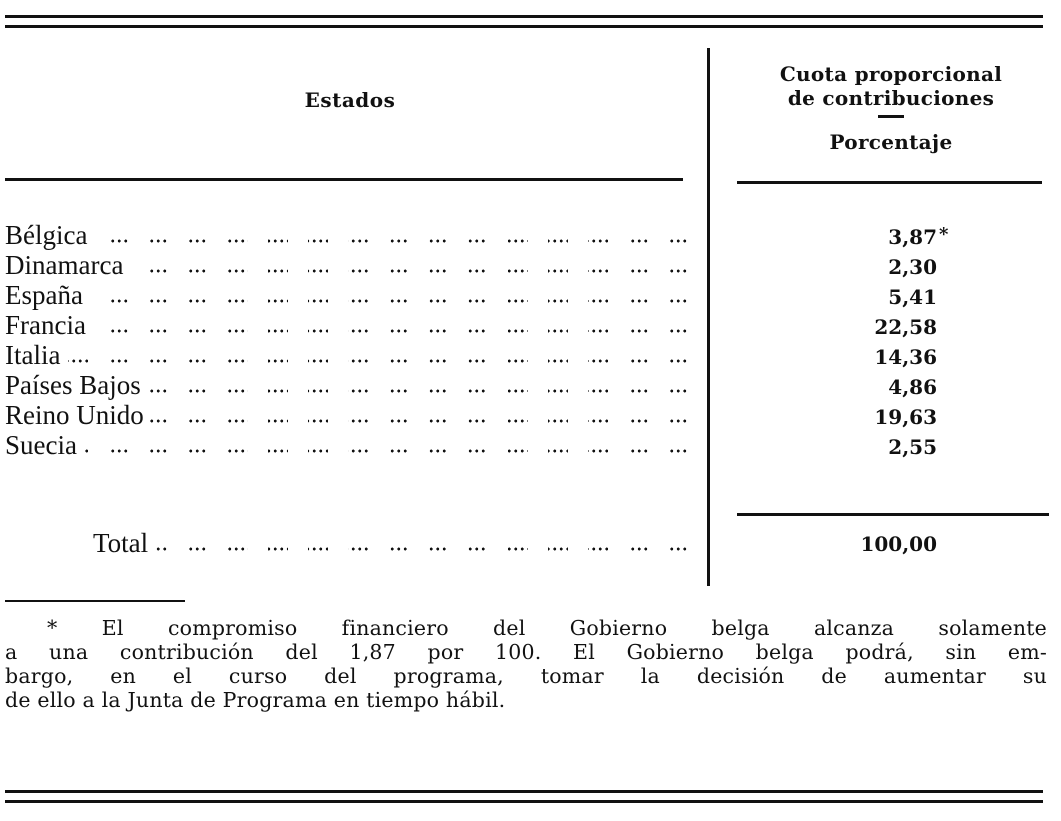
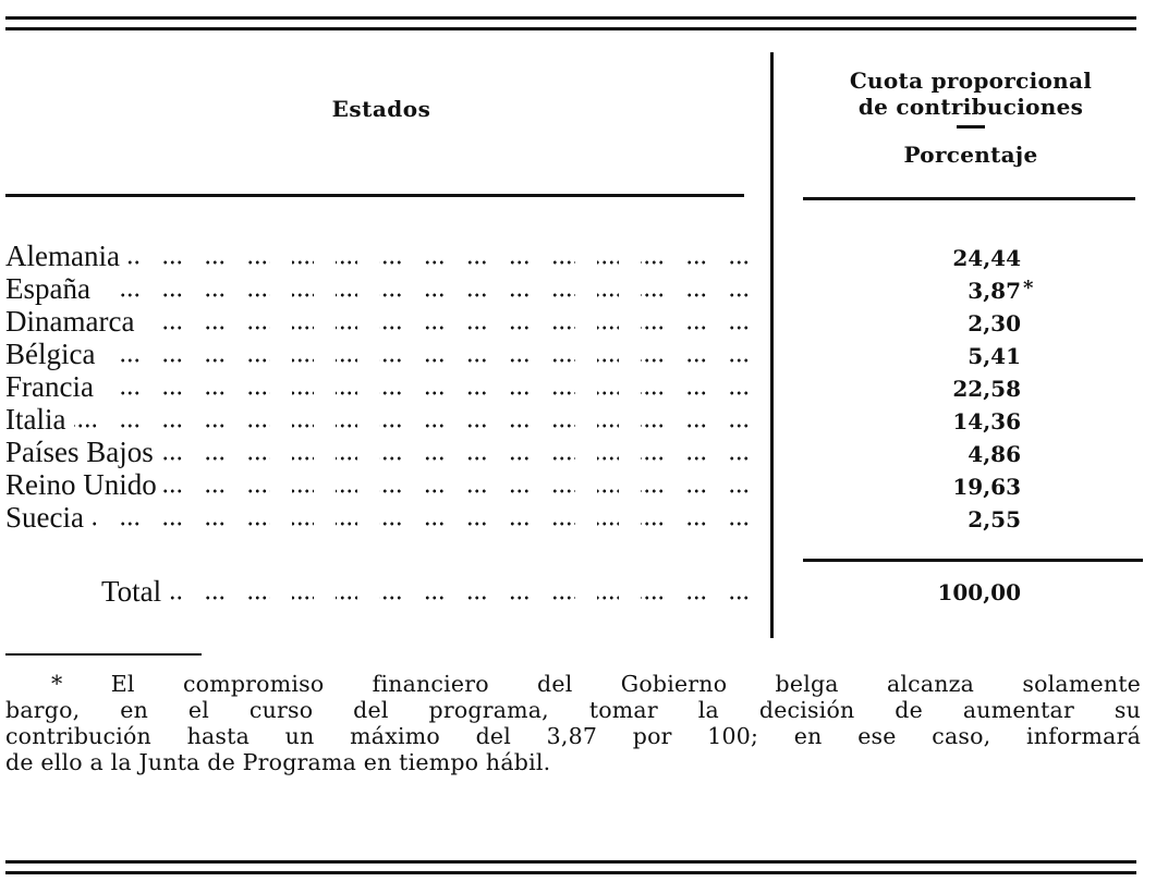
  Estados
  Cuota proporcional
  de contribuciones
  Porcentaje
+ Alemania
+ 24,44
- Bélgica
+ España
  3,87
  *
  Dinamarca
  2,30
- España
+ Bélgica
  5,41
  Francia
  22,58
  Italia
  14,36
  Países Bajos
  4,86
  Reino Unido
  19,63
  Suecia
  2,55
  Total
  100,00
  * El compromiso financiero del Gobierno belga alcanza solamente
- a una contribución del 1,87 por 100. El Gobierno belga podrá, sin em-
  bargo, en el curso del programa, tomar la decisión de aumentar su
+ contribución hasta un máximo del 3,87 por 100; en ese caso, informará
  de ello a la Junta de Programa en tiempo hábil.
